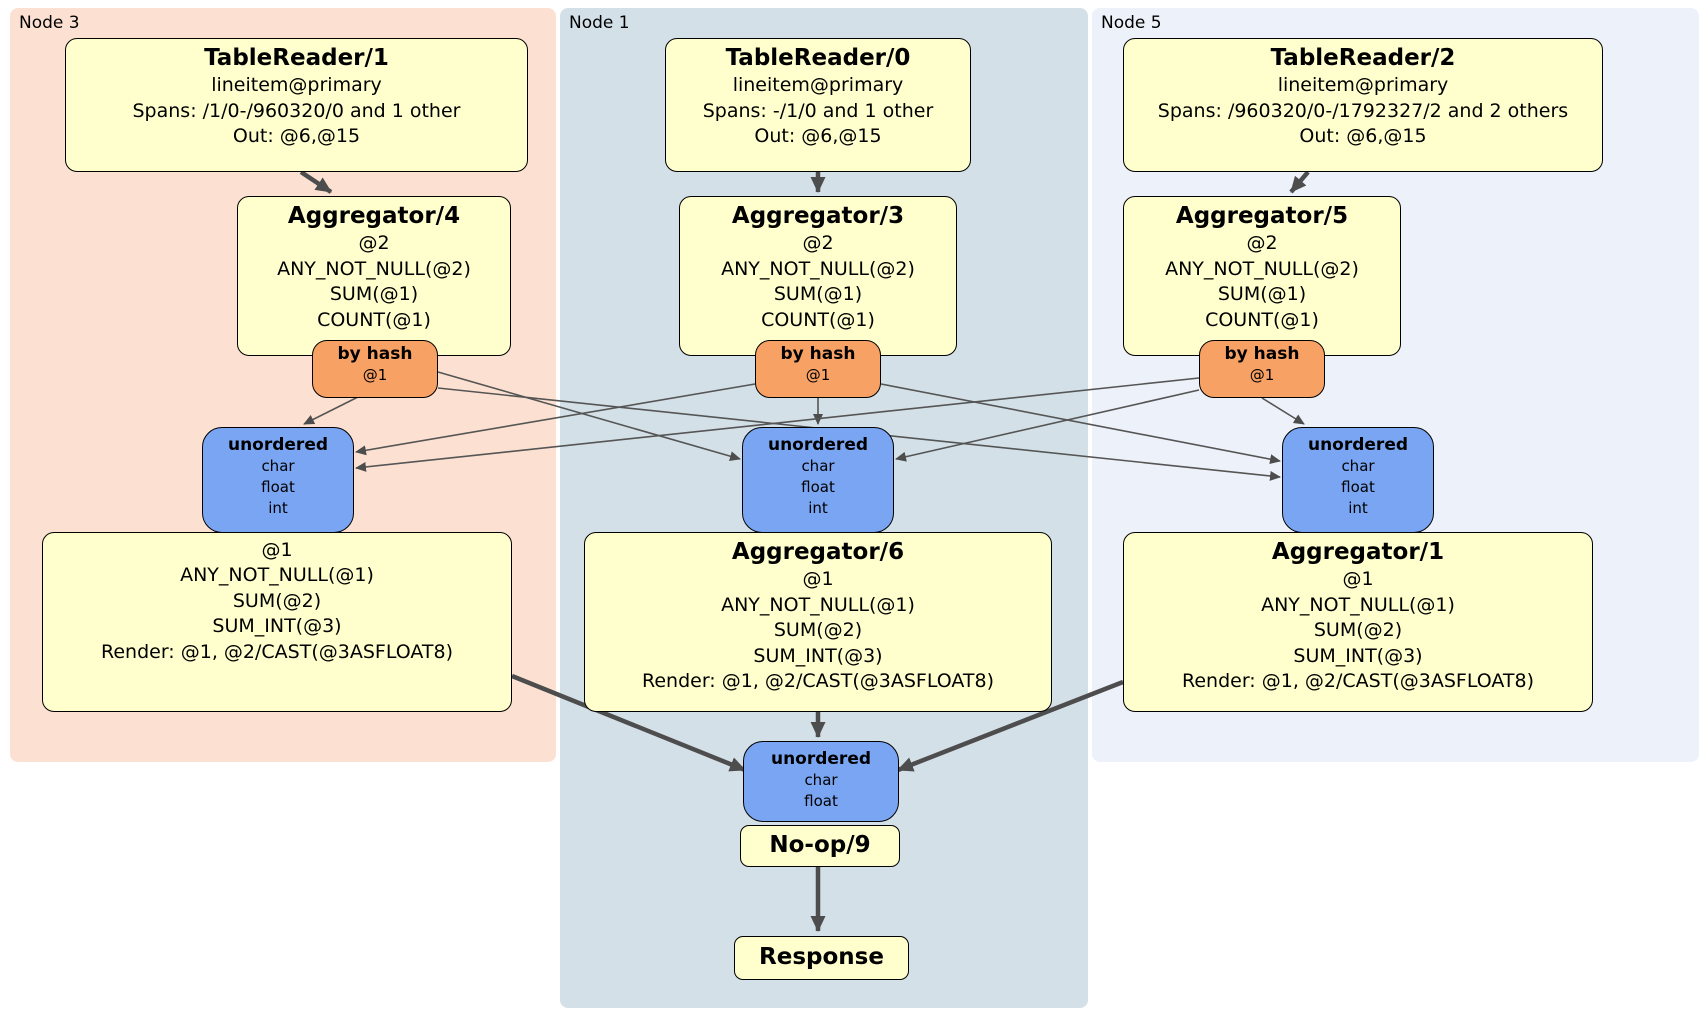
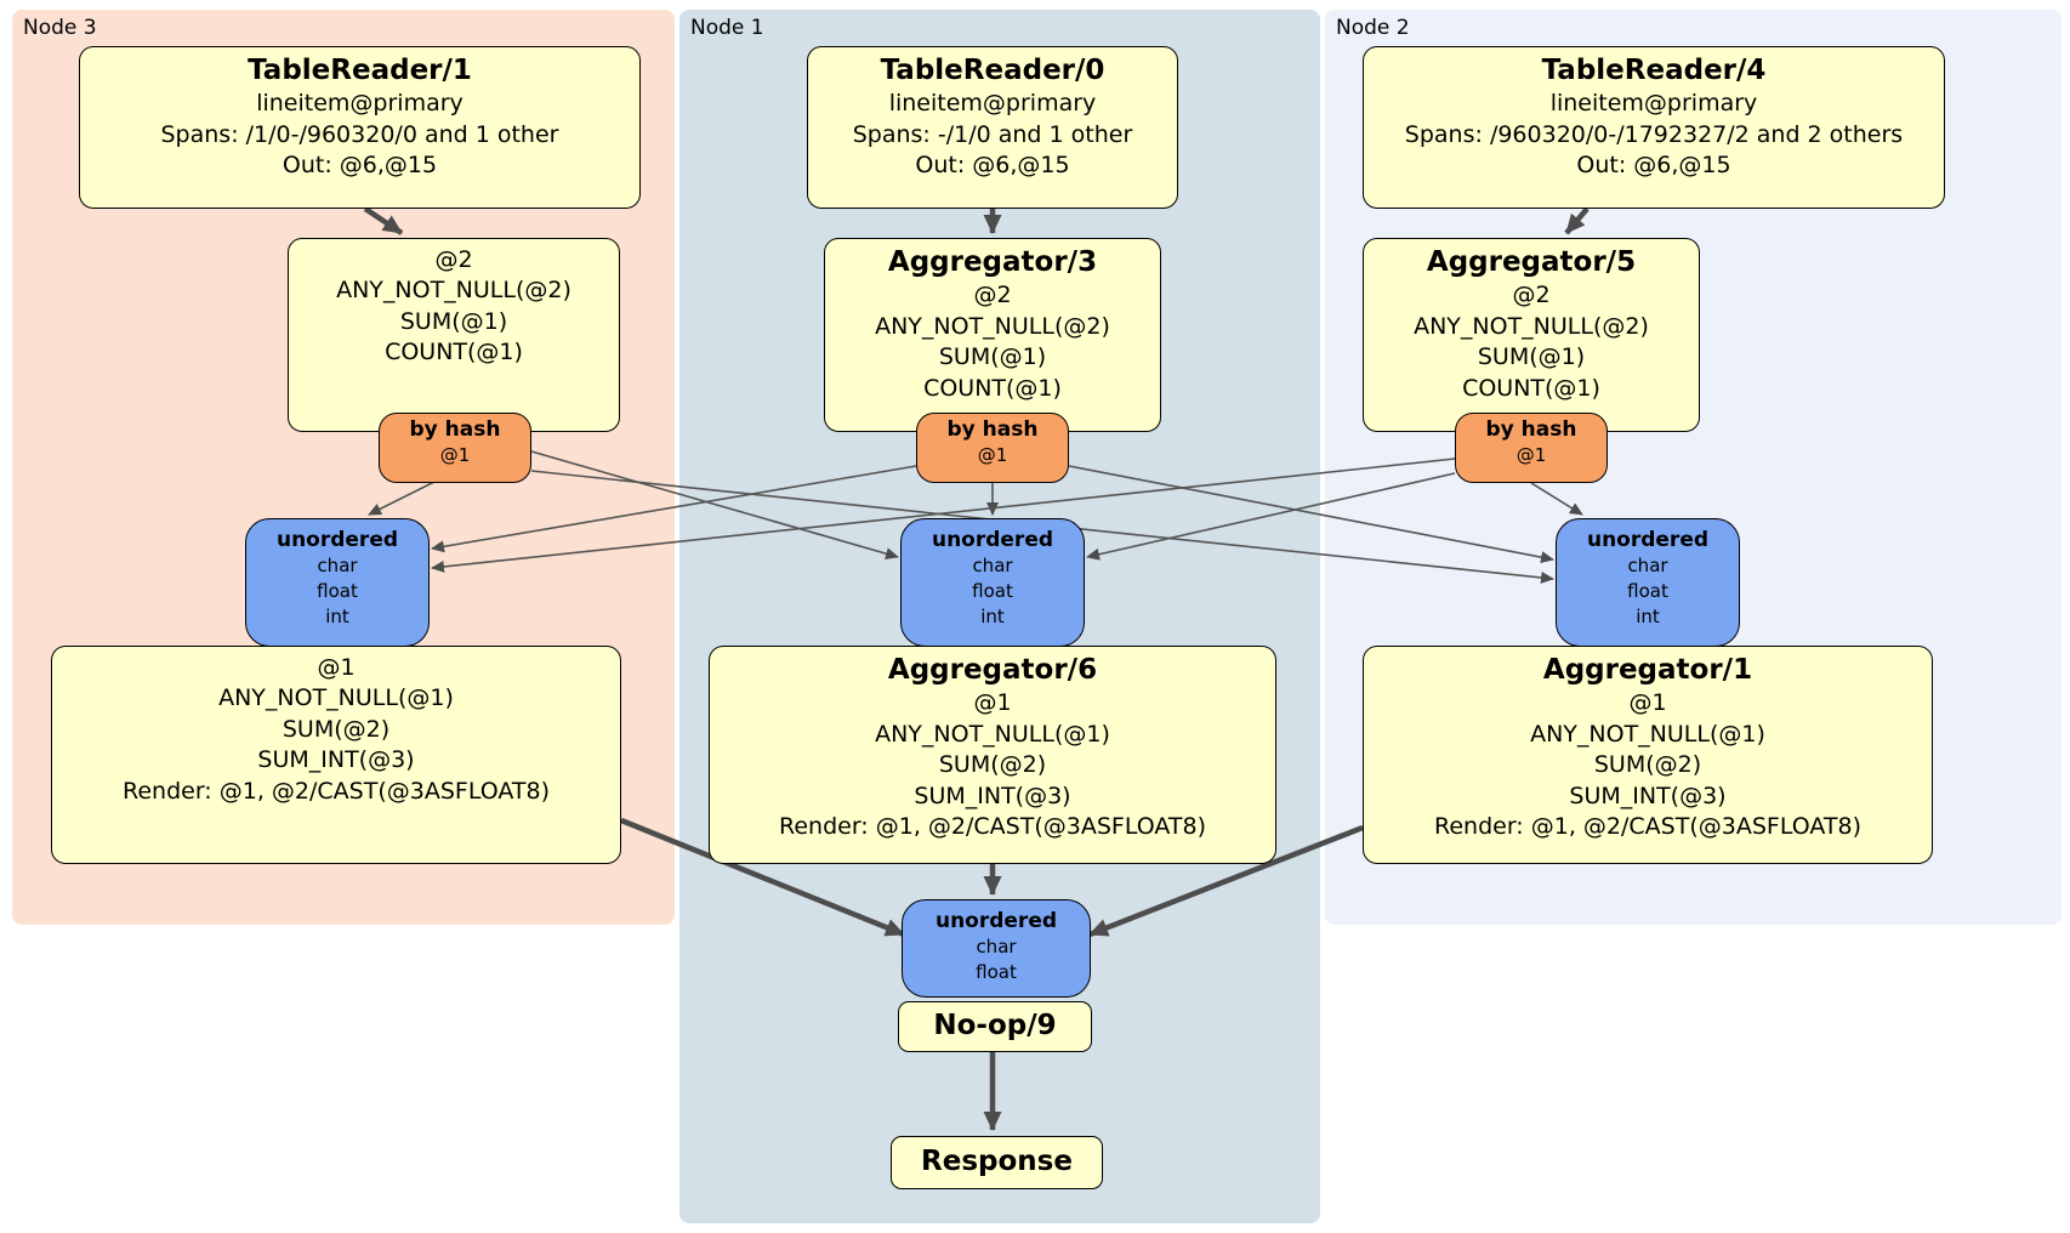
  Node 3
  Node 1
- Node 5
+ Node 2
  TableReader/1
  lineitem@primary
  Spans: /1/0-/960320/0 and 1 other
  Out: @6,@15
- Aggregator/4
  @2
  ANY_NOT_NULL(@2)
  SUM(@1)
  COUNT(@1)
  by hash
  @1
  unordered
  char
  float
  int
  @1
  ANY_NOT_NULL(@1)
  SUM(@2)
  SUM_INT(@3)
  Render: @1, @2/CAST(@3ASFLOAT8)
  TableReader/0
  lineitem@primary
  Spans: -/1/0 and 1 other
  Out: @6,@15
  Aggregator/3
  @2
  ANY_NOT_NULL(@2)
  SUM(@1)
  COUNT(@1)
  by hash
  @1
  unordered
  char
  float
  int
  Aggregator/6
  @1
  ANY_NOT_NULL(@1)
  SUM(@2)
  SUM_INT(@3)
  Render: @1, @2/CAST(@3ASFLOAT8)
- TableReader/2
+ TableReader/4
  lineitem@primary
  Spans: /960320/0-/1792327/2 and 2 others
  Out: @6,@15
  Aggregator/5
  @2
  ANY_NOT_NULL(@2)
  SUM(@1)
  COUNT(@1)
  by hash
  @1
  unordered
  char
  float
  int
  Aggregator/1
  @1
  ANY_NOT_NULL(@1)
  SUM(@2)
  SUM_INT(@3)
  Render: @1, @2/CAST(@3ASFLOAT8)
  unordered
  char
  float
  No-op/9
  Response
